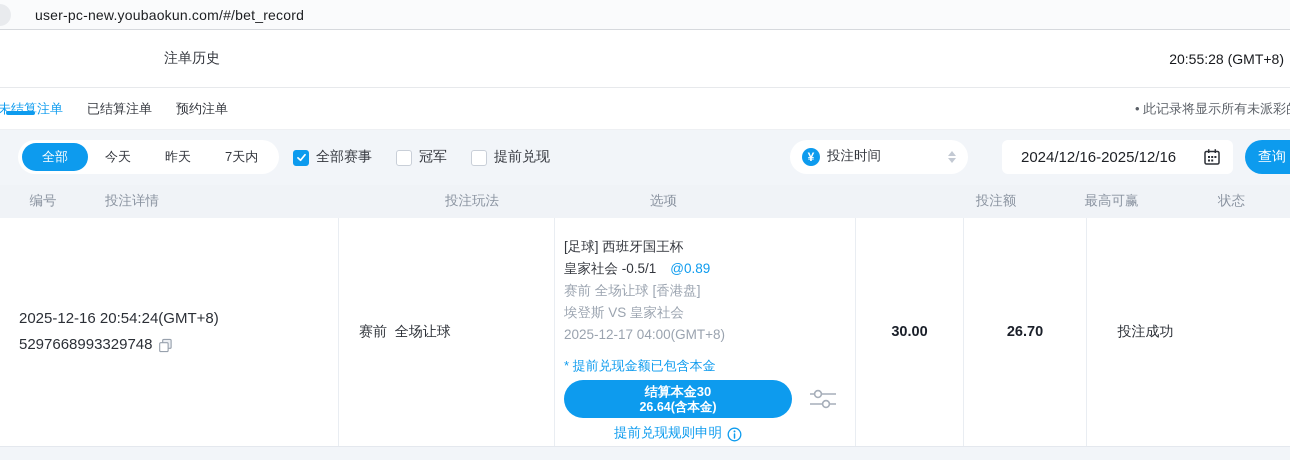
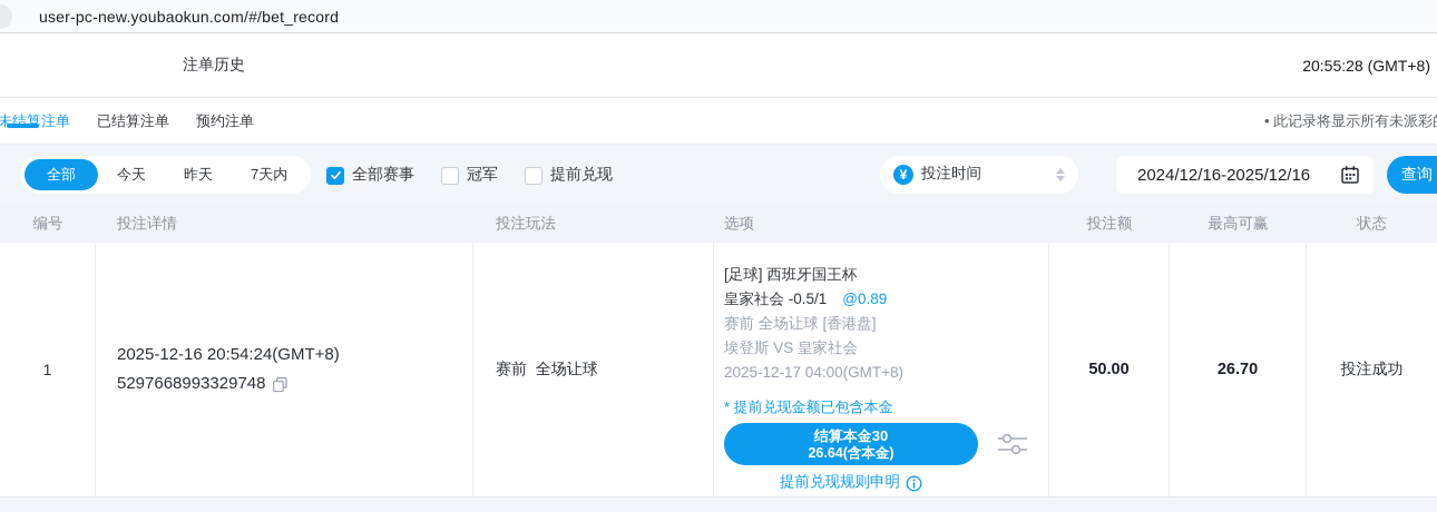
  user-pc-new.youbaokun.com/#/bet_record
  注单历史
  20:55:28 (GMT+8)
  未结算注单
  已结算注单
  预约注单
  • 此记录将显示所有未派彩
  全部
  今天
  昨天
  7天内
  全部赛事
  冠军
  提前兑现
  ¥
  投注时间
  2024/12/16-2025/12/16
  查询
  编号
  投注详情
  投注玩法
  选项
  投注额
  最高可赢
  状态
+ 1
  2025-12-16 20:54:24(GMT+8)
  5297668993329748
  赛前 全场让球
  [足球] 西班牙国王杯
  皇家社会 -0.5/1 @0.89
  赛前 全场让球 [香港盘]
  埃登斯 VS 皇家社会
  2025-12-17 04:00(GMT+8)
  * 提前兑现金额已包含本金
  结算本金30
  26.64(含本金)
  提前兑现规则申明
- 30.00
+ 50.00
  26.70
  投注成功
